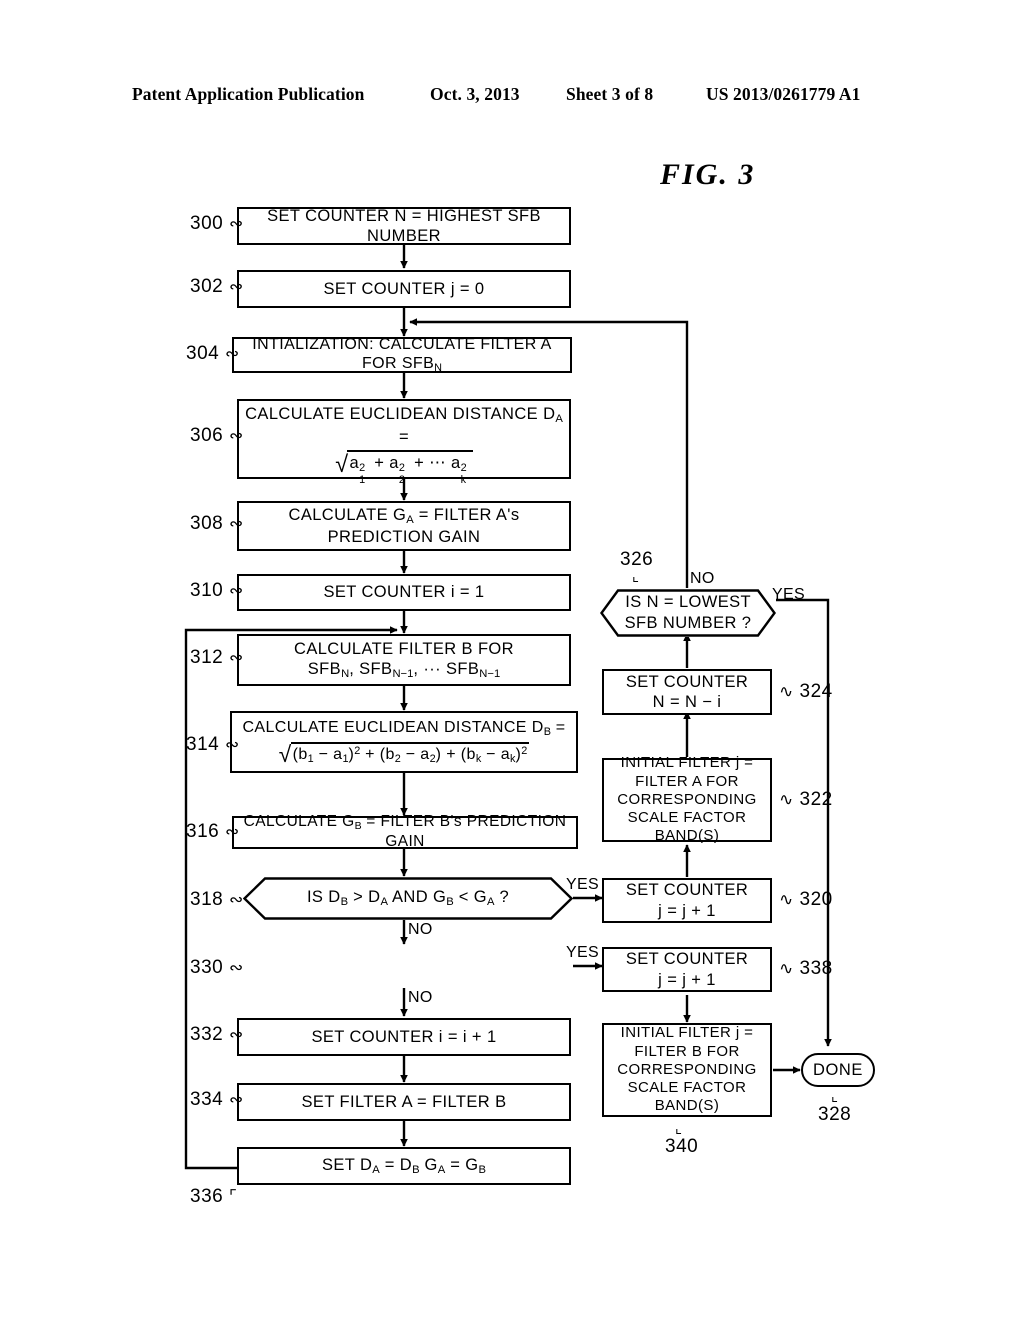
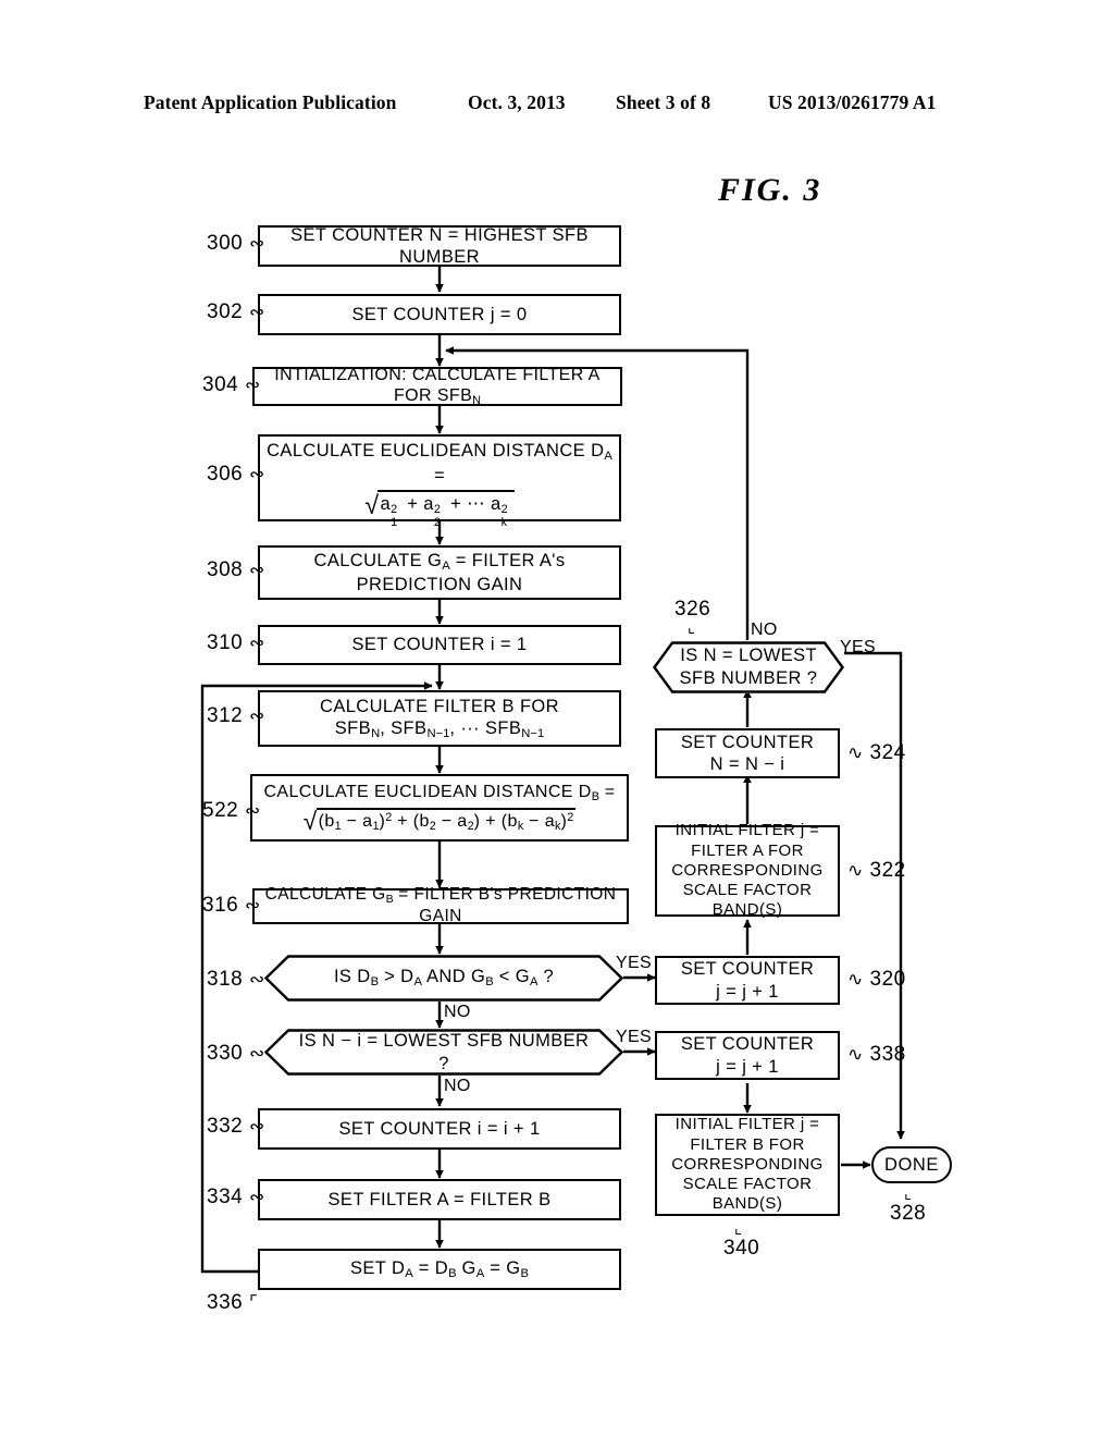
  Patent Application Publication
  Oct. 3, 2013
  Sheet 3 of 8
  US 2013/0261779 A1
  FIG. 3
  SET COUNTER N = HIGHEST SFB NUMBER
  300 ∾
  SET COUNTER j = 0
  302 ∾
  INTIALIZATION: CALCULATE FILTER A FOR SFBN
  304 ∾
  CALCULATE EUCLIDEAN DISTANCE DA =
  √a
  2
  1
  + a
  2
  2
  + ⋯ a
  2
  k
  306 ∾
  CALCULATE GA = FILTER A's
  PREDICTION GAIN
  308 ∾
  SET COUNTER i = 1
  310 ∾
  CALCULATE FILTER B FOR
  SFBN, SFBN−1, ··· SFBN−1
  312 ∾
  CALCULATE EUCLIDEAN DISTANCE DB =
  √(b1 − a1)2 + (b2 − a2) + (bk − ak)2
- 314 ∾
+ 522 ∾
  CALCULATE GB = FILTER B's PREDICTION GAIN
  316 ∾
  IS DB > DA AND GB < GA ?
  318 ∾
  YES
  NO
+ IS N − i = LOWEST SFB NUMBER ?
  330 ∾
  YES
  NO
  SET COUNTER i = i + 1
  332 ∾
  SET FILTER A = FILTER B
  334 ∾
  SET DA = DB GA = GB
  336 ⌜
  IS N = LOWEST SFB NUMBER ?
  326
  ⌞
  NO
  YES
  SET COUNTER
  N = N − i
  ∿ 324
  INITIAL FILTER j =
  FILTER A FOR
  CORRESPONDING
  SCALE FACTOR BAND(S)
  ∿ 322
  SET COUNTER
  j = j + 1
  ∿ 320
  SET COUNTER
  j = j + 1
  ∿ 338
  INITIAL FILTER j =
  FILTER B FOR
  CORRESPONDING
  SCALE FACTOR BAND(S)
  ⌞
  340
  DONE
  ⌞
  328
